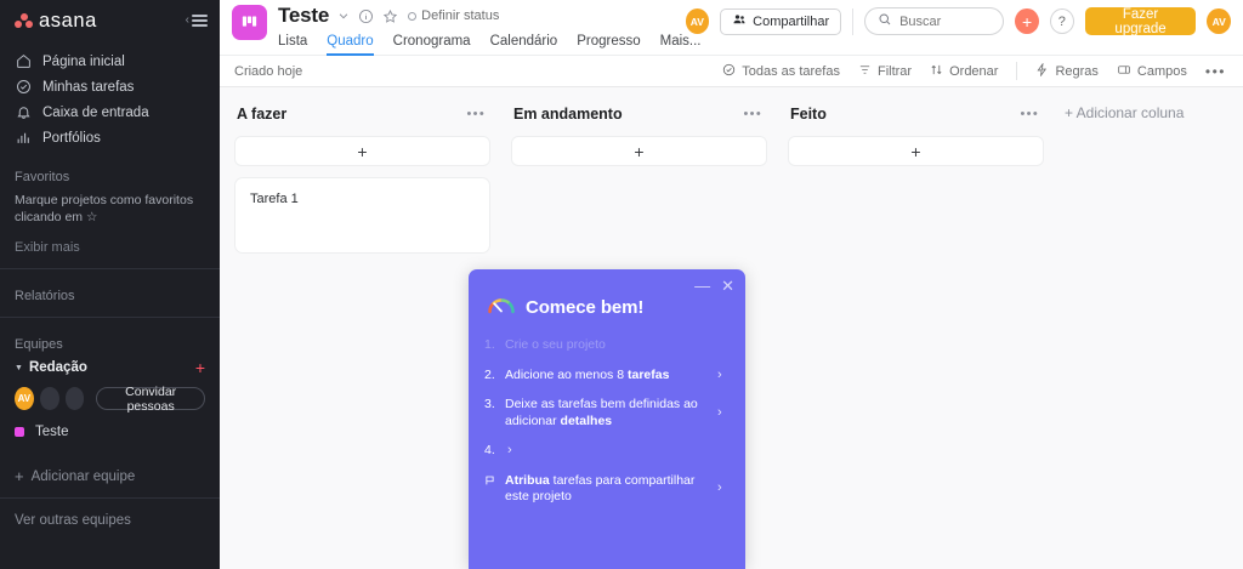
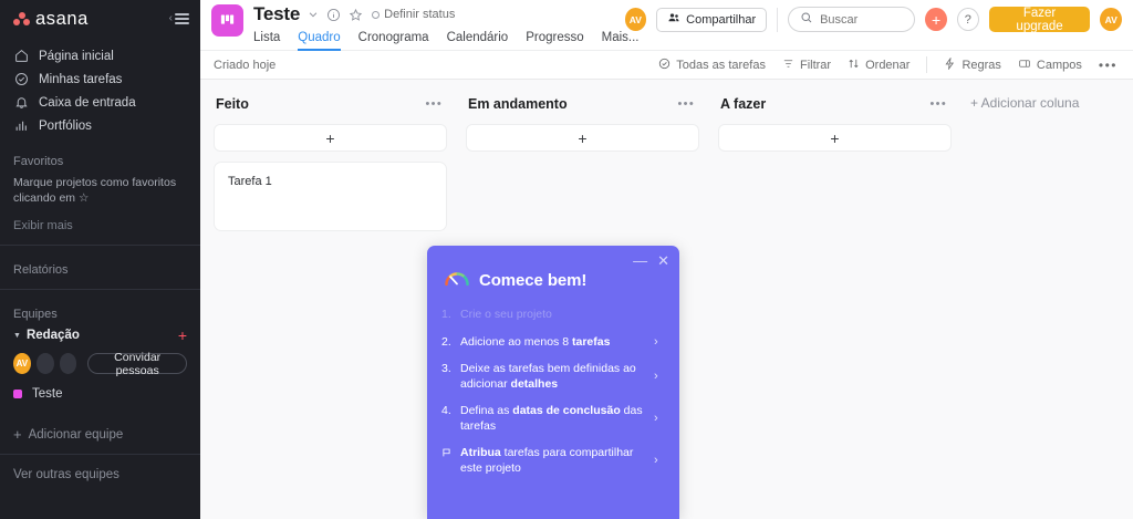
  asana
  ‹
  Página inicial
  Minhas tarefas
  Caixa de entrada
  Portfólios
  Favoritos
  Marque projetos como favoritos
  clicando em ☆
  Exibir mais
  Relatórios
  Equipes
  Redação
  +
  AV
  Convidar pessoas
  Teste
  +
  Adicionar equipe
  Ver outras equipes
  Teste
  Definir status
  Lista
  Quadro
  Cronograma
  Calendário
  Progresso
  Mais...
  AV
  Compartilhar
  Buscar
  +
  ?
  Fazer upgrade
  AV
  Criado hoje
  Todas as tarefas
  Filtrar
  Ordenar
  Regras
  Campos
  •••
- A fazer
+ Feito
  •••
  +
  Tarefa 1
  Em andamento
  •••
  +
- Feito
+ A fazer
  •••
  +
  + Adicionar coluna
  —
  ✕
  Comece bem!
  1.
  Crie o seu projeto
  2.
  Adicione ao menos 8 tarefas
  ›
  3.
  Deixe as tarefas bem definidas ao adicionar detalhes
  ›
  4.
+ Defina as datas de conclusão das tarefas
  ›
  Atribua tarefas para compartilhar este projeto
  ›
